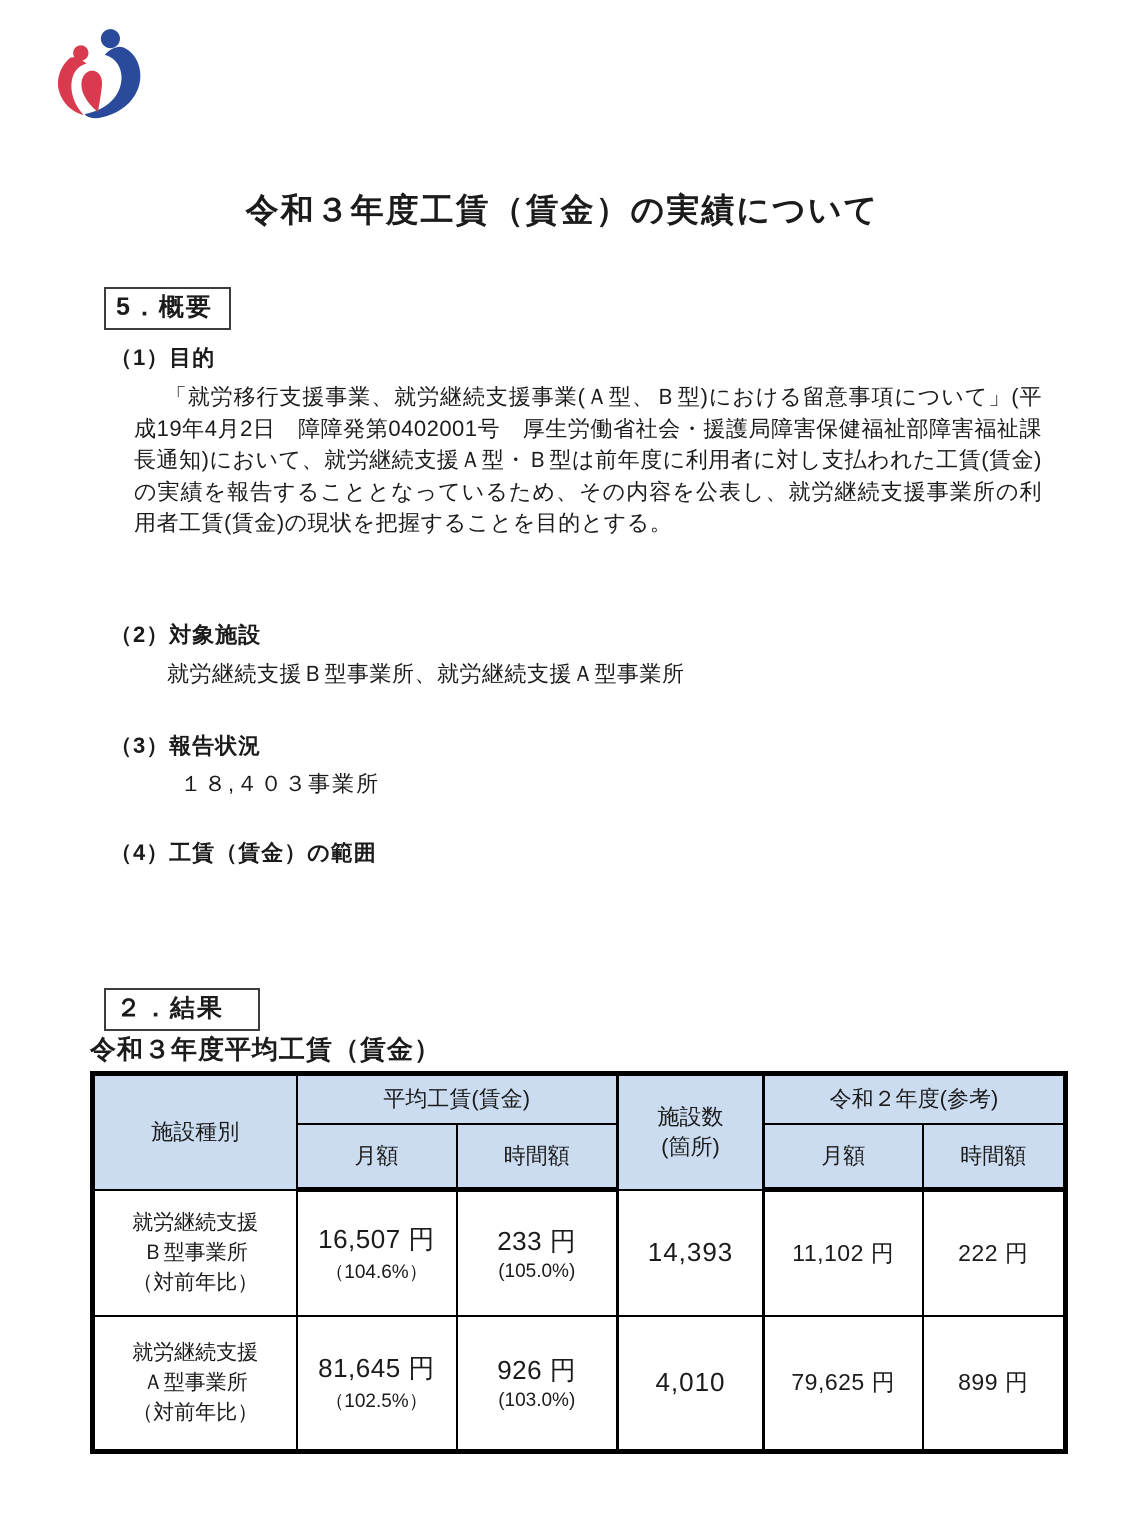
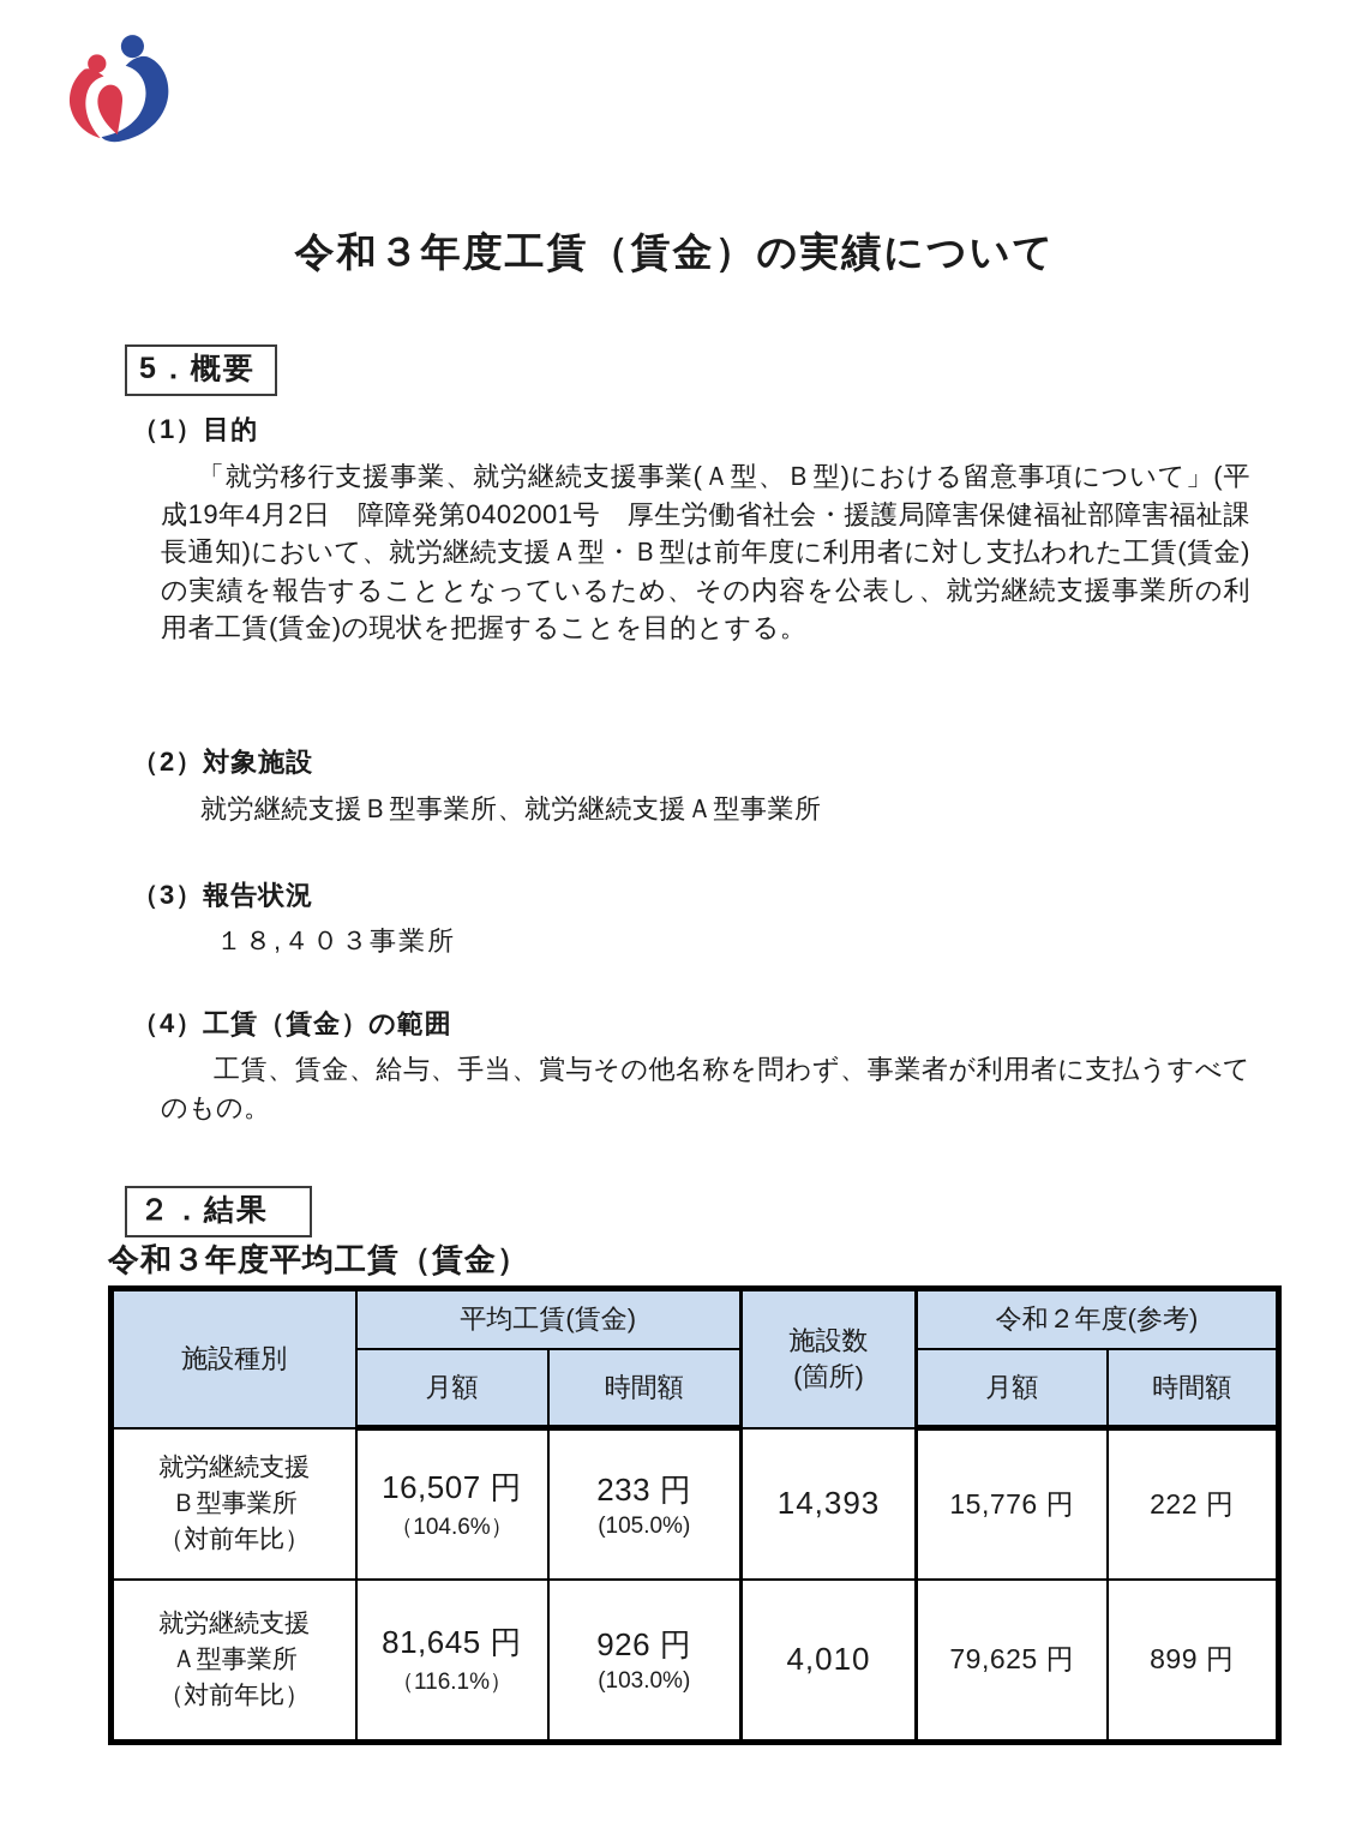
  令和３年度工賃（賃金）の実績について
  5．概要
  （1）目的
  「就労移行支援事業、就労継続支援事業(Ａ型、Ｂ型)における留意事項について」(平成19年4月2日 障障発第0402001号 厚生労働省社会・援護局障害保健福祉部障害福祉課長通知)において、就労継続支援Ａ型・Ｂ型は前年度に利用者に対し支払われた工賃(賃金)の実績を報告することとなっているため、その内容を公表し、就労継続支援事業所の利用者工賃(賃金)の現状を把握することを目的とする。
  （2）対象施設
  就労継続支援Ｂ型事業所、就労継続支援Ａ型事業所
  （3）報告状況
  １８,４０３事業所
  （4）工賃（賃金）の範囲
+ 工賃、賃金、給与、手当、賞与その他名称を問わず、事業者が利用者に支払うすべてのもの。
  ２．結果
  令和３年度平均工賃（賃金）
  施設種別	平均工賃(賃金)	施設数 (箇所)	令和２年度(参考)
  月額	時間額	月額	時間額
- 就労継続支援 Ｂ型事業所 （対前年比）	16,507 円 （104.6%）	233 円 (105.0%)	14,393	11,102 円	222 円
+ 就労継続支援 Ｂ型事業所 （対前年比）	16,507 円 （104.6%）	233 円 (105.0%)	14,393	15,776 円	222 円
- 就労継続支援 Ａ型事業所 （対前年比）	81,645 円 （102.5%）	926 円 (103.0%)	4,010	79,625 円	899 円
+ 就労継続支援 Ａ型事業所 （対前年比）	81,645 円 （116.1%）	926 円 (103.0%)	4,010	79,625 円	899 円
